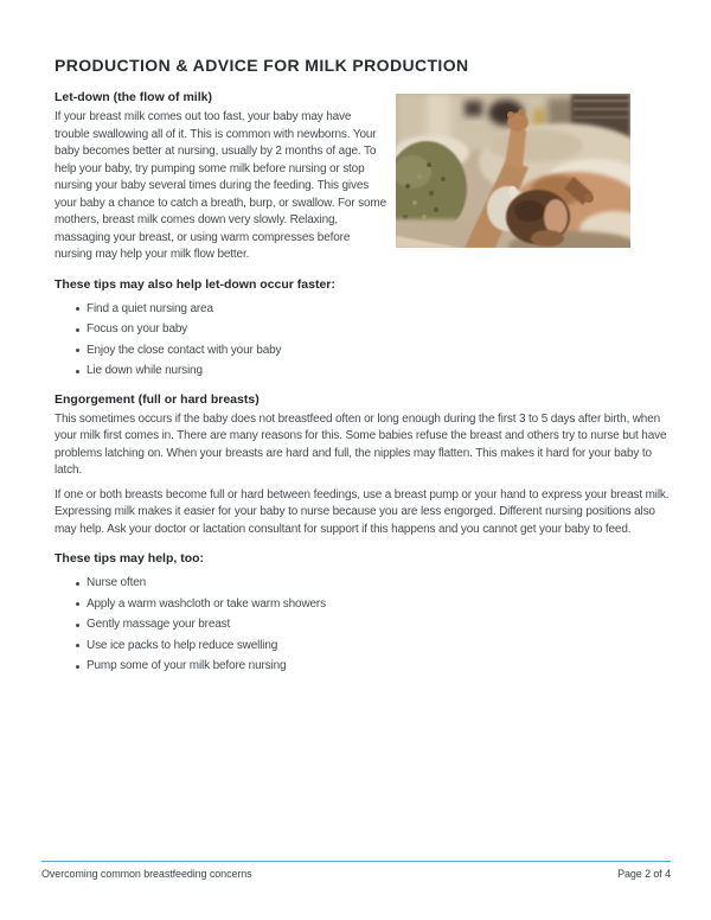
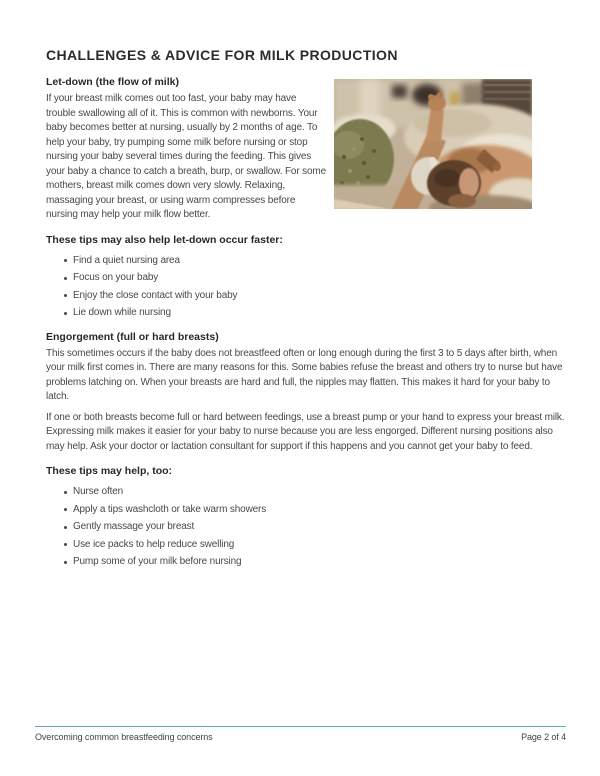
- PRODUCTION & ADVICE FOR MILK PRODUCTION
+ CHALLENGES & ADVICE FOR MILK PRODUCTION
  Let-down (the flow of milk)
  If your breast milk comes out too fast, your baby may have trouble swallowing all of it. This is common with newborns. Your baby becomes better at nursing, usually by 2 months of age. To help your baby, try pumping some milk before nursing or stop nursing your baby several times during the feeding. This gives your baby a chance to catch a breath, burp, or swallow. For some mothers, breast milk comes down very slowly. Relaxing, massaging your breast, or using warm compresses before nursing may help your milk flow better.
  These tips may also help let-down occur faster:
  Find a quiet nursing area
  Focus on your baby
  Enjoy the close contact with your baby
  Lie down while nursing
  Engorgement (full or hard breasts)
  This sometimes occurs if the baby does not breastfeed often or long enough during the first 3 to 5 days after birth, when your milk first comes in. There are many reasons for this. Some babies refuse the breast and others try to nurse but have problems latching on. When your breasts are hard and full, the nipples may flatten. This makes it hard for your baby to latch.
  If one or both breasts become full or hard between feedings, use a breast pump or your hand to express your breast milk. Expressing milk makes it easier for your baby to nurse because you are less engorged. Different nursing positions also may help. Ask your doctor or lactation consultant for support if this happens and you cannot get your baby to feed.
  These tips may help, too:
  Nurse often
- Apply a warm washcloth or take warm showers
+ Apply a tips washcloth or take warm showers
  Gently massage your breast
  Use ice packs to help reduce swelling
  Pump some of your milk before nursing
  Overcoming common breastfeeding concerns
  Page 2 of 4
